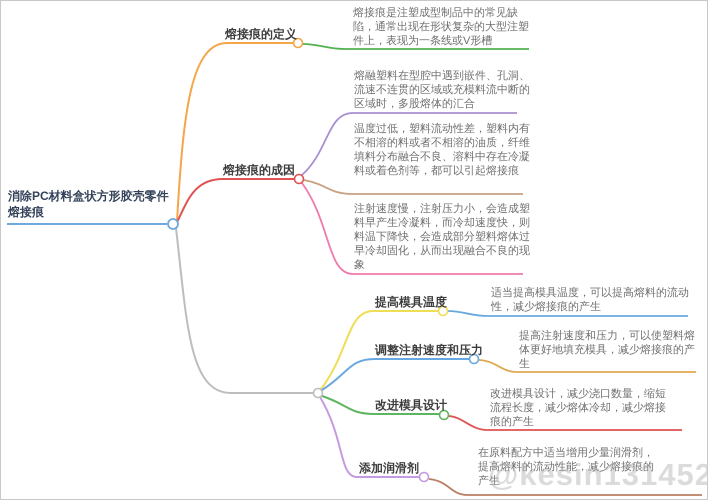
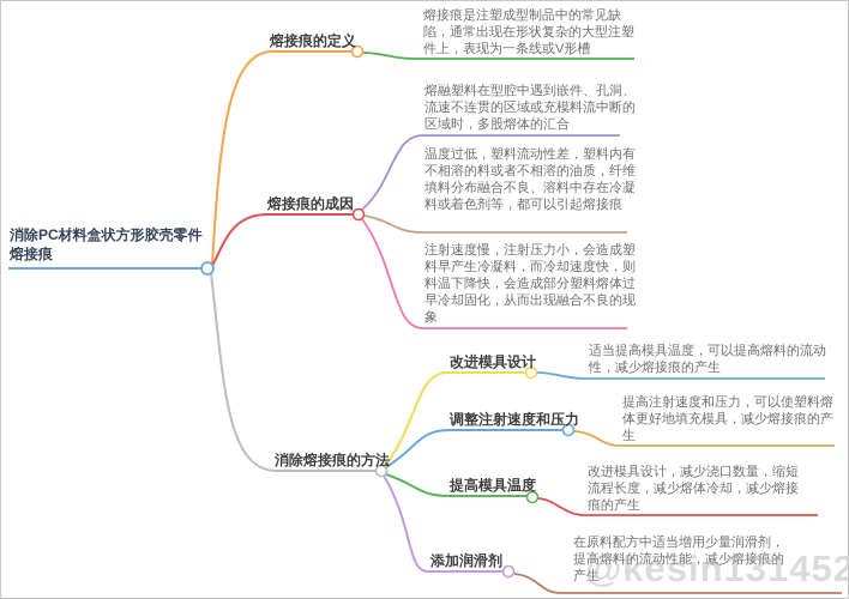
  消除PC材料盒状方形胶壳零件熔接痕
  熔接痕的定义
  熔接痕的成因
+ 消除熔接痕的方法
  熔接痕是注塑成型制品中的常见缺陷，通常出现在形状复杂的大型注塑件上，表现为一条线或V形槽
  熔融塑料在型腔中遇到嵌件、孔洞、流速不连贯的区域或充模料流中断的区域时，多股熔体的汇合
  温度过低，塑料流动性差，塑料内有不相溶的料或者不相溶的油质，纤维填料分布融合不良、溶料中存在冷凝料或着色剂等，都可以引起熔接痕
  注射速度慢，注射压力小，会造成塑料早产生冷凝料，而冷却速度快，则料温下降快，会造成部分塑料熔体过早冷却固化，从而出现融合不良的现象
- 提高模具温度
+ 改进模具设计
  调整注射速度和压力
- 改进模具设计
+ 提高模具温度
  添加润滑剂
  适当提高模具温度，可以提高熔料的流动性，减少熔接痕的产生
  提高注射速度和压力，可以使塑料熔体更好地填充模具，减少熔接痕的产生
  改进模具设计，减少浇口数量，缩短流程长度，减少熔体冷却，减少熔接痕的产生
  在原料配方中适当增用少量润滑剂，提高熔料的流动性能，减少熔接痕的产生
  @kesin131452
